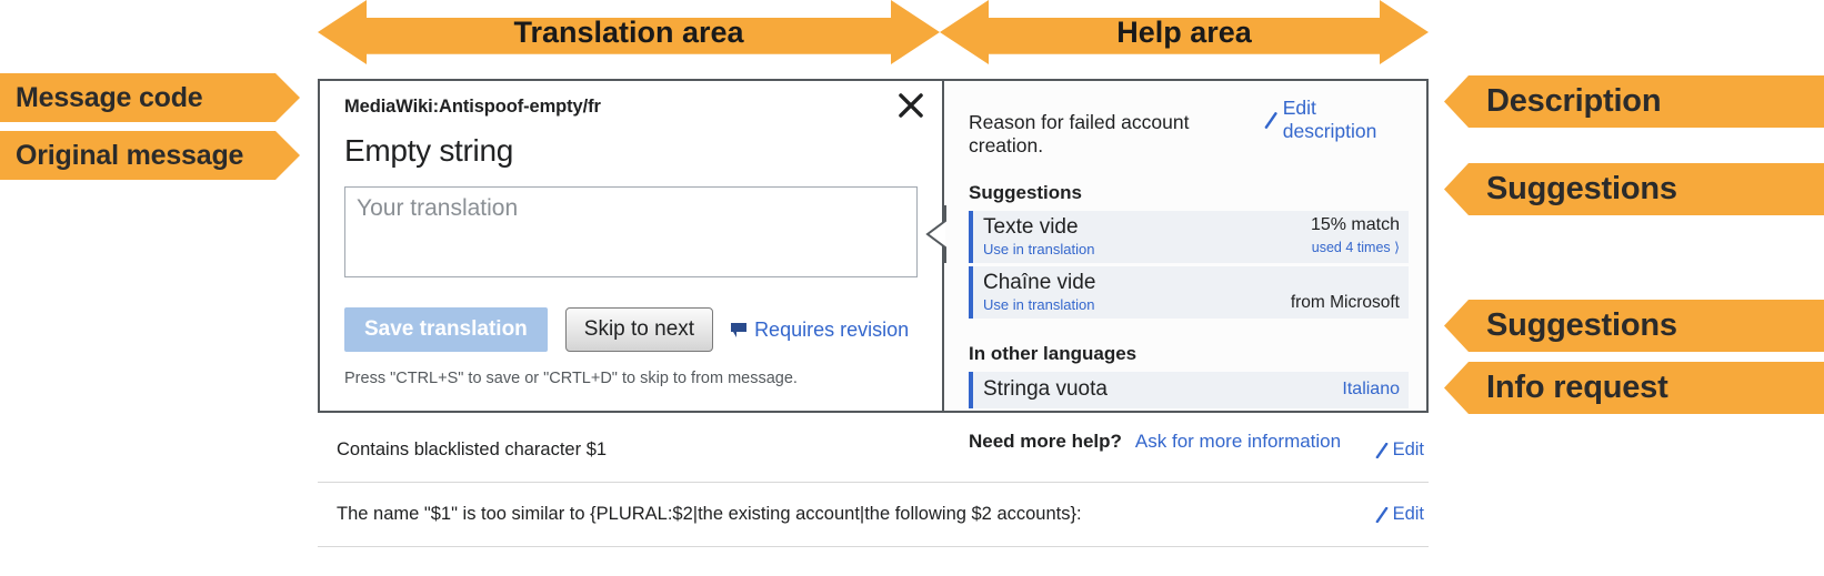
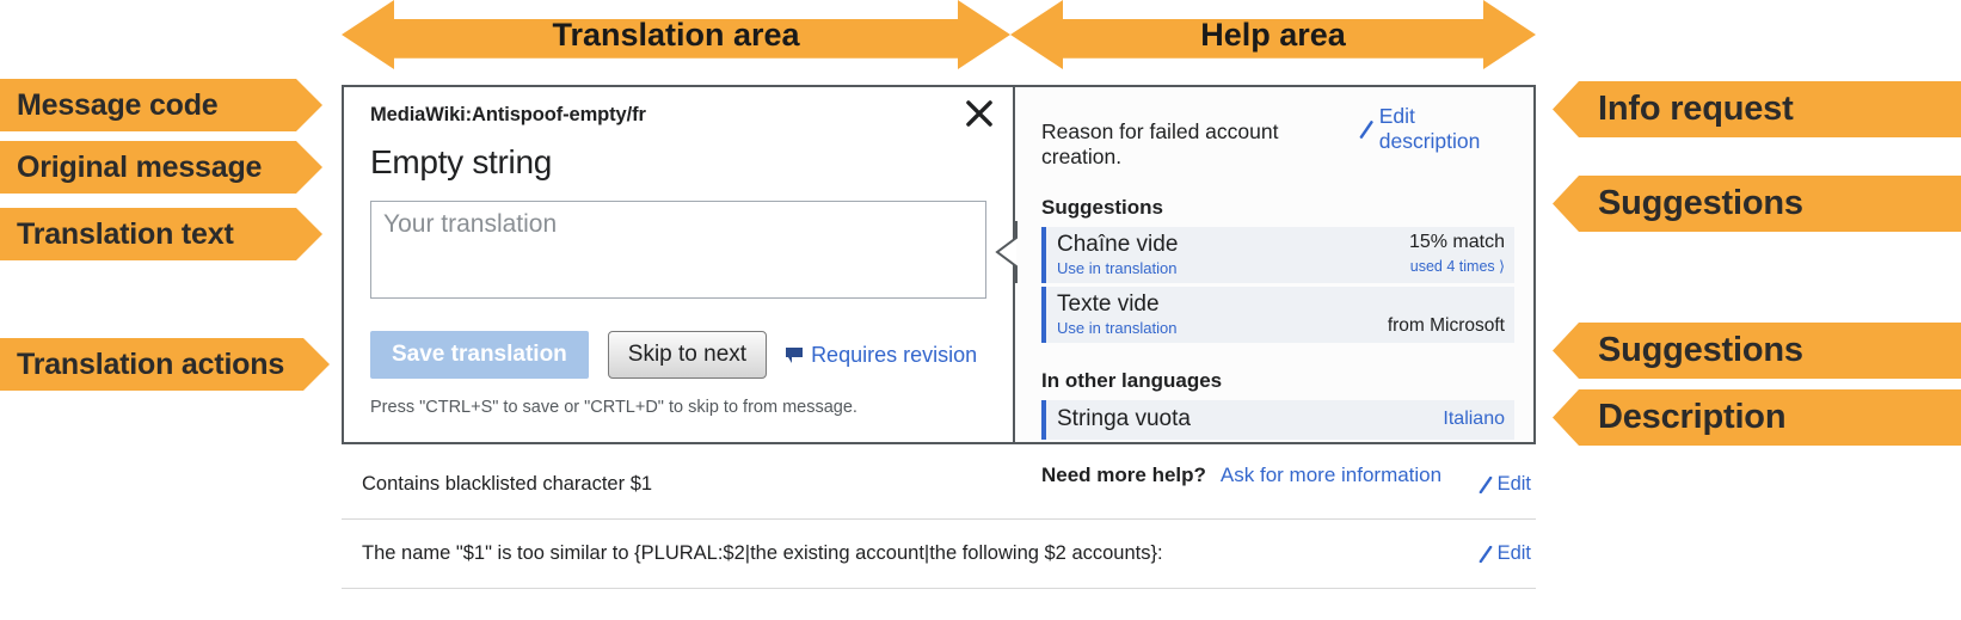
  Translation area
  Help area
  Message code
  Original message
+ Translation text
+ Translation actions
- Description
+ Info request
  Suggestions
  Suggestions
- Info request
+ Description
  MediaWiki:Antispoof-empty/fr
  Empty string
  Your translation
  Save translation
  Skip to next
  Requires revision
  Press "CTRL+S" to save or "CRTL+D" to skip to from message.
  Reason for failed account creation.
  Edit description
  Suggestions
- Texte vide
+ Chaîne vide
  Use in translation
  15% match
  used 4 times ⟩
- Chaîne vide
+ Texte vide
  Use in translation
  from Microsoft
  In other languages
  Stringa vuota
  Italiano
  Need more help?
  Ask for more information
  Contains blacklisted character $1
  Edit
  The name "$1" is too similar to {PLURAL:$2|the existing account|the following $2 accounts}:
  Edit
